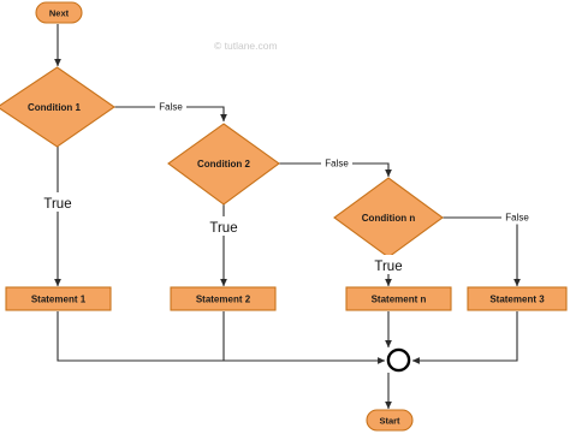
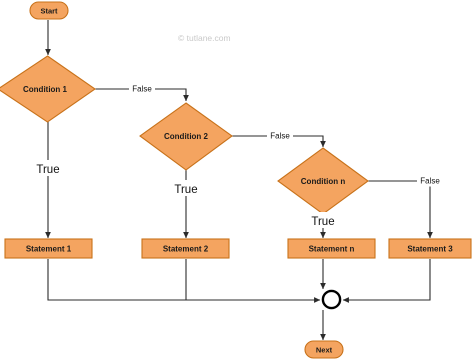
- Next
+ Start
  Condition 1
  Condition 2
  Condition n
  Statement 1
  Statement 2
  Statement n
  Statement 3
- Start
+ Next
  False
  True
  False
  True
  False
  True
  © tutlane.com
